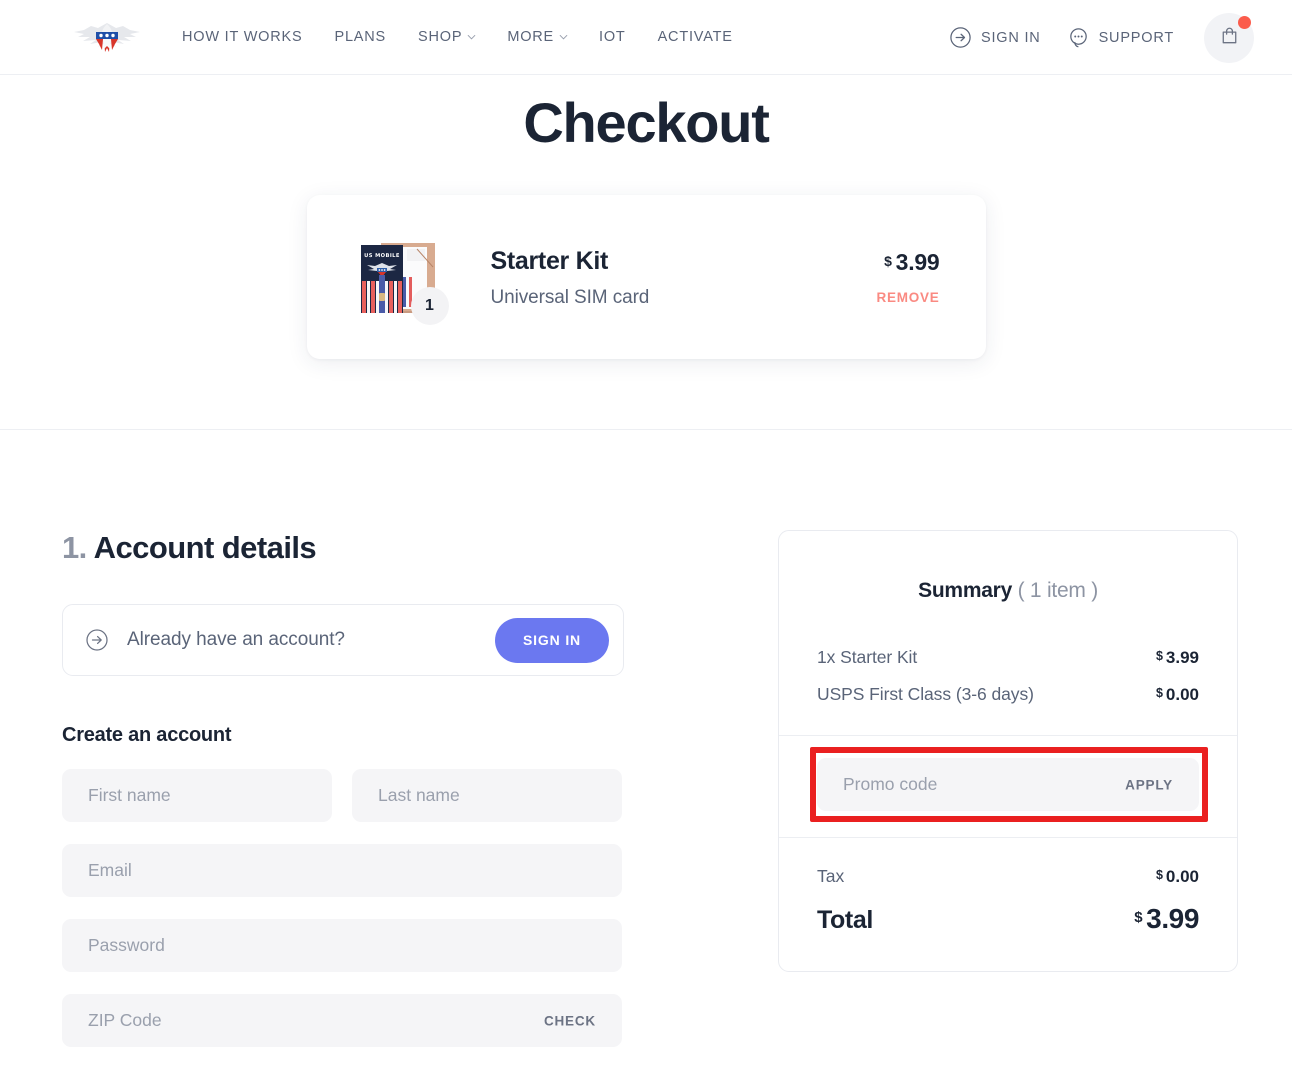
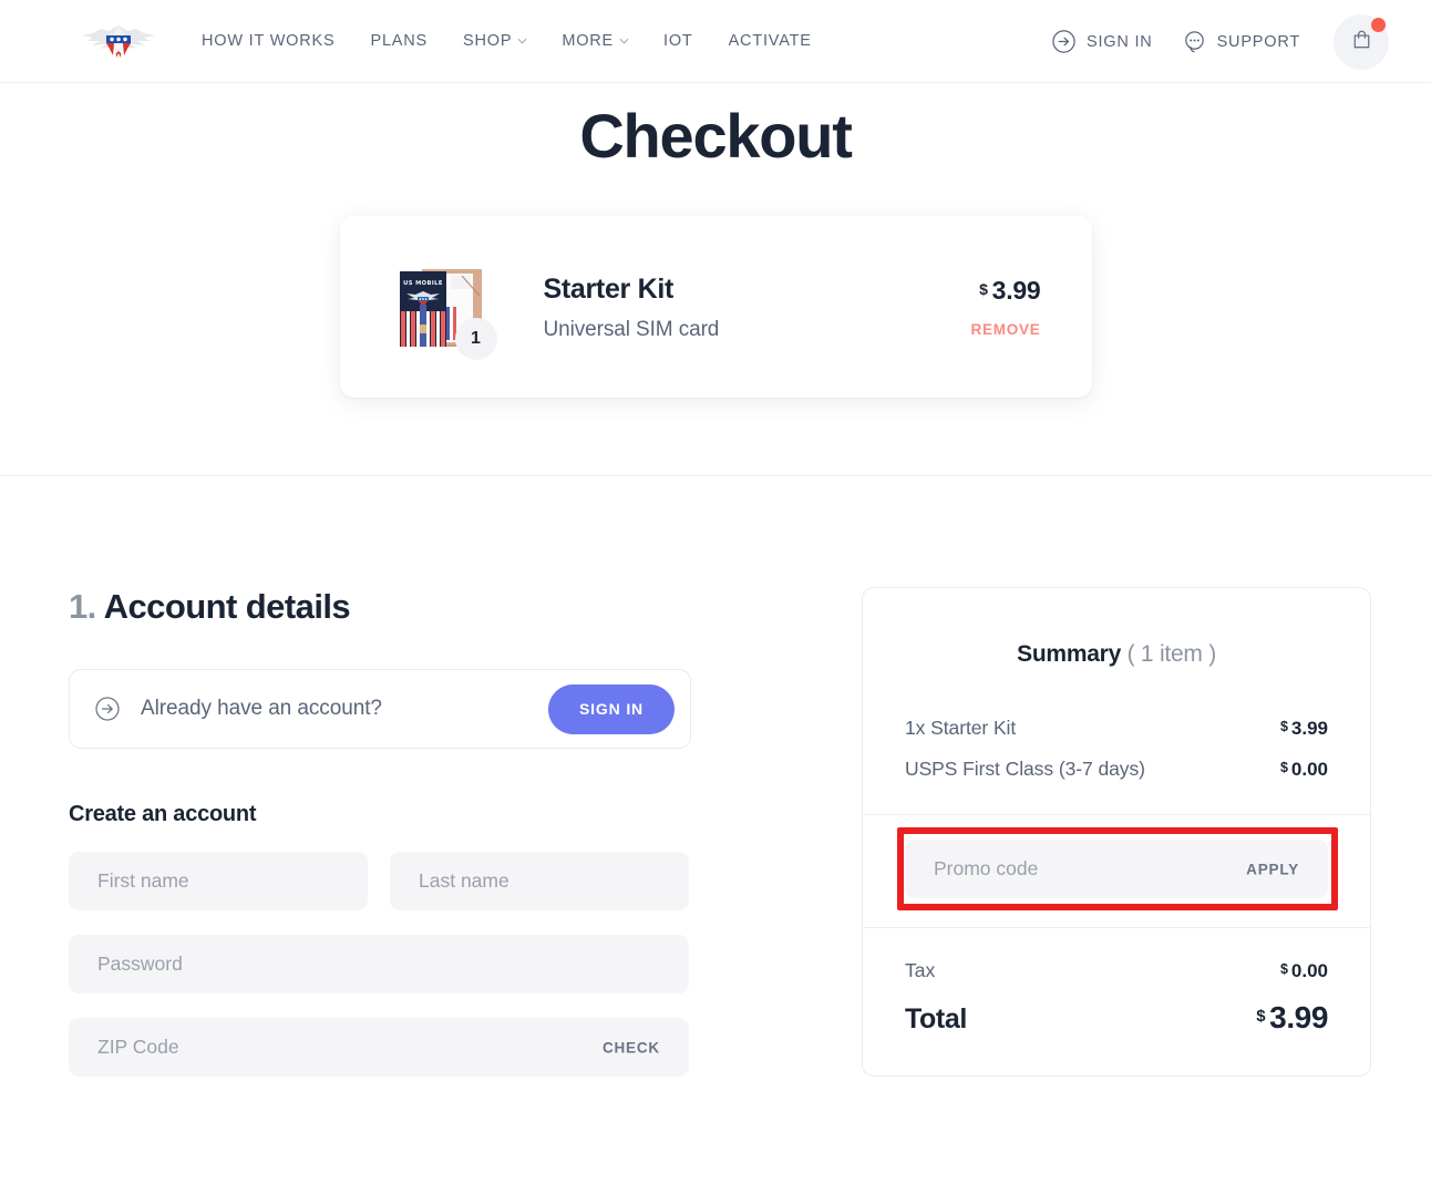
  HOW IT WORKS
  PLANS
  SHOP
  MORE
  IOT
  ACTIVATE
  SIGN IN
  SUPPORT
  Checkout
  1
  Starter Kit
  Universal SIM card
  $ 3.99
  REMOVE
  1. Account details
  Already have an account?
  SIGN IN
  Create an account
  First name
  Last name
- Email
  Password
  ZIP Code
  CHECK
  Summary ( 1 item )
  1x Starter Kit
  $ 3.99
- USPS First Class (3-6 days)
+ USPS First Class (3-7 days)
  $ 0.00
  Promo code
  APPLY
  Tax
  $ 0.00
  Total
  $ 3.99
